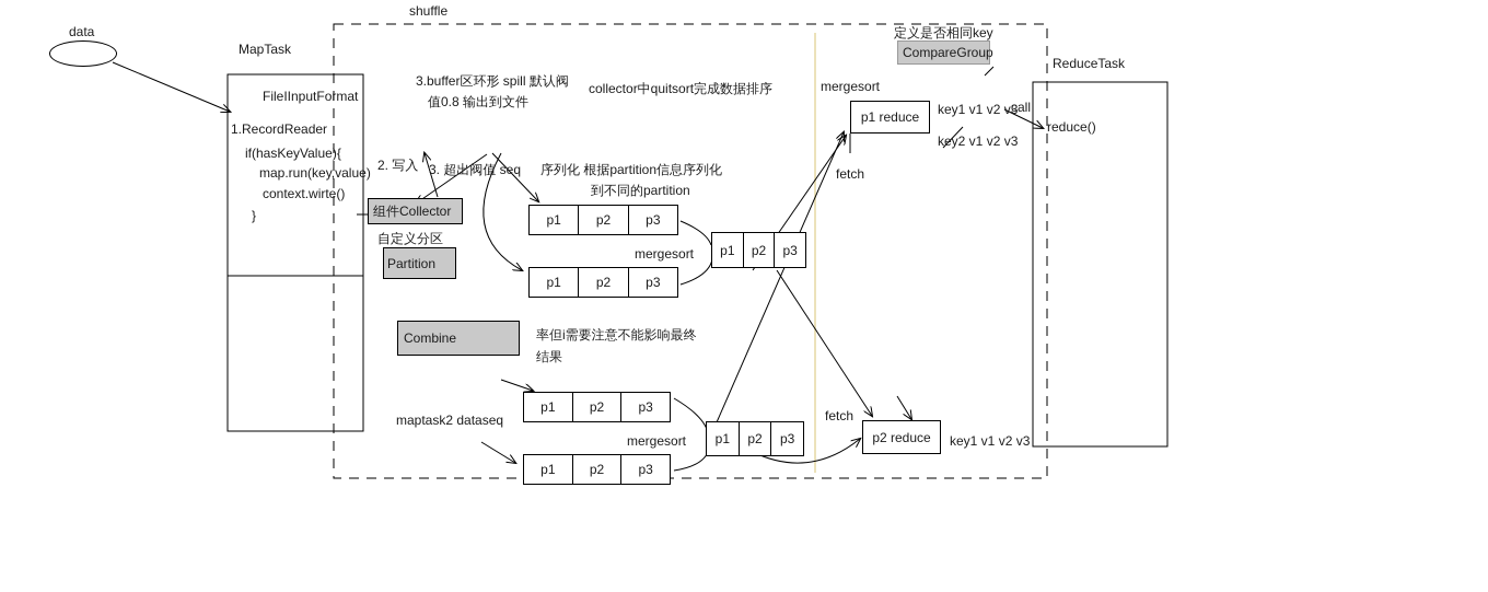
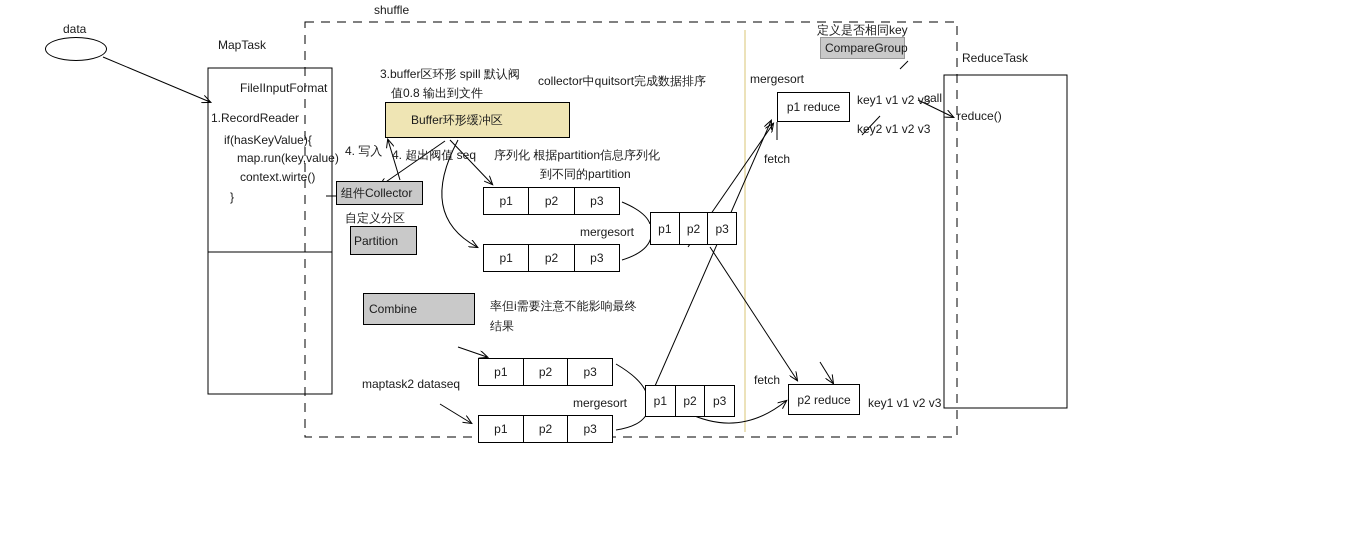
  data
  shuffle
  MapTask
  ReduceTask
  FileIInputFormat
  1.RecordReader
  if(hasKeyValue){
  map.run(key,value)
  context.wirte()
  }
- 2. 写入
+ 4. 写入
  3.buffer区环形 spill 默认阀
  值0.8 输出到文件
- 3. 超出阀值 seq
+ 4. 超出阀值 seq
  collector中quitsort完成数据排序
+ Buffer环形缓冲区
  组件Collector
  自定义分区
  Partition
  Combine
  序列化 根据partition信息序列化
  到不同的partition
  p1
  p2
  p3
  mergesort
  p1
  p2
  p3
  率但i需要注意不能影响最终
  结果
  maptask2 dataseq
  p1
  p2
  p3
  mergesort
  p1
  p2
  p3
  p1
  p2
  p3
  p1
  p2
  p3
  mergesort
  定义是否相同key
  CompareGroup
  p1 reduce
  key1 v1 v2 v3
  call
  reduce()
  key2 v1 v2 v3
  fetch
  fetch
  p2 reduce
  key1 v1 v2 v3
